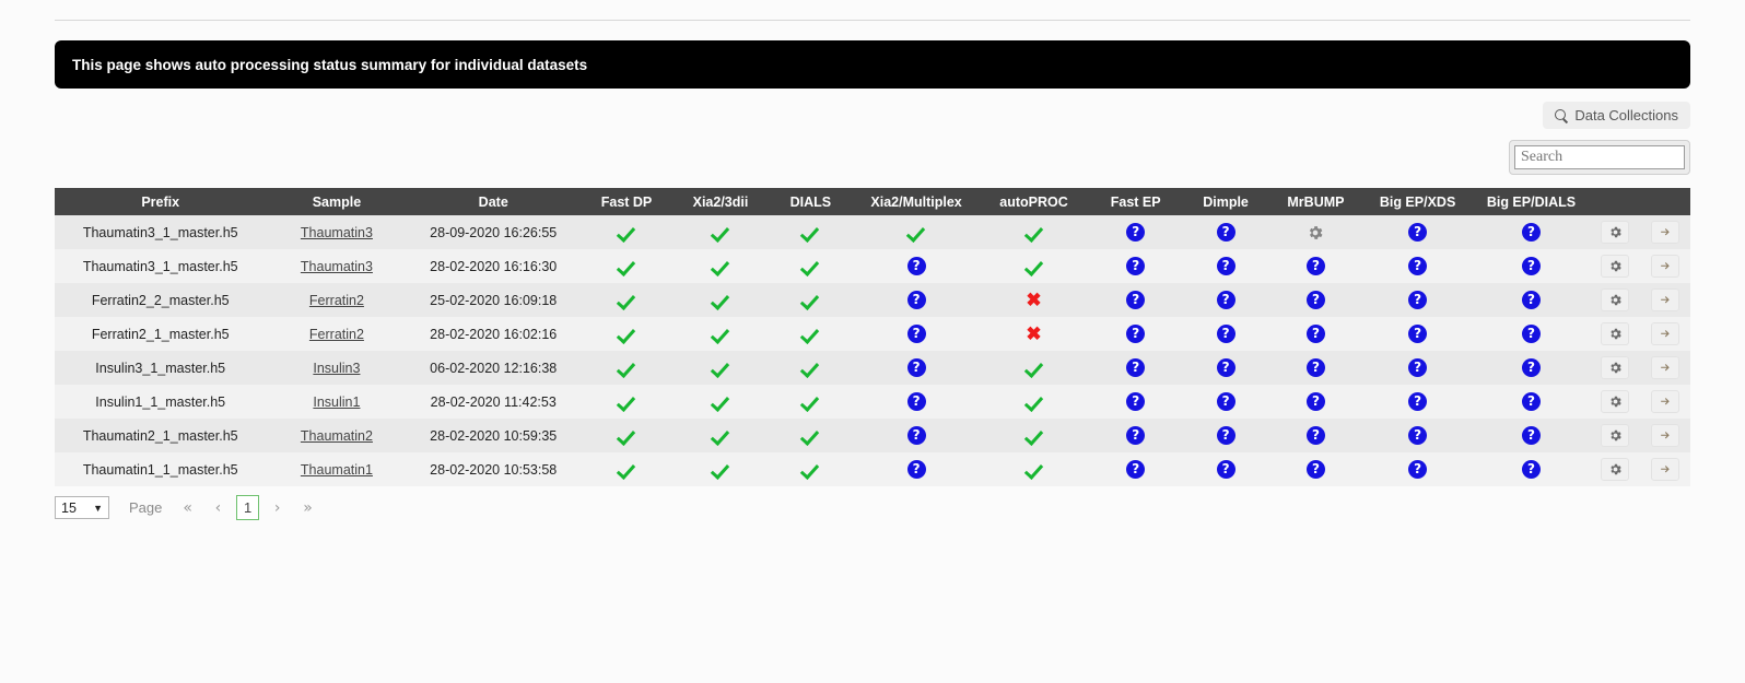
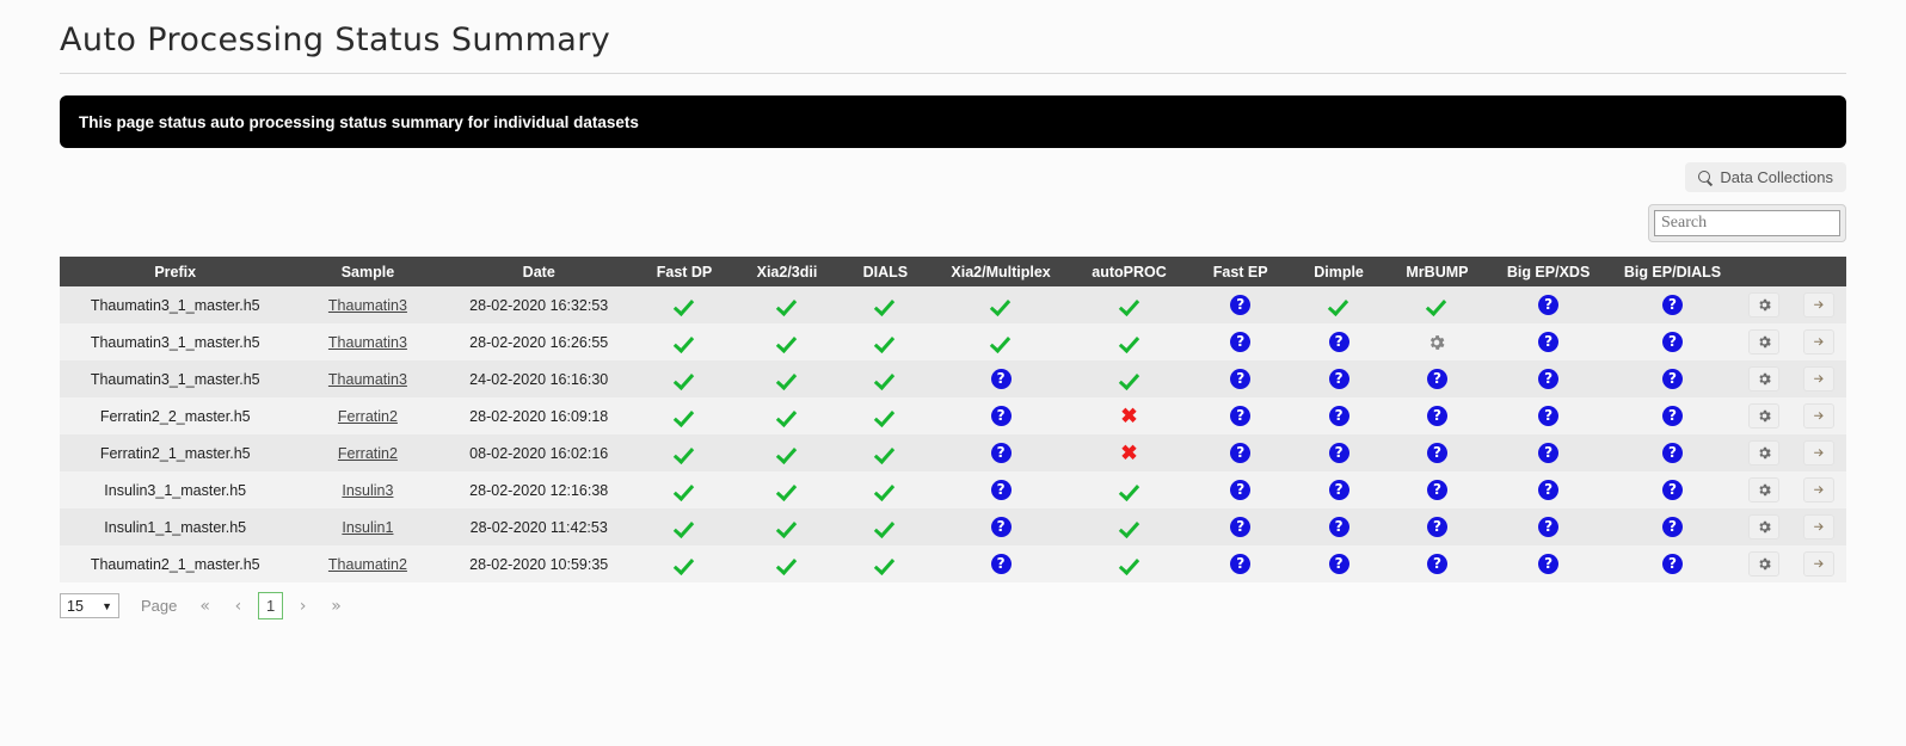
+ Auto Processing Status Summary
- This page shows auto processing status summary for individual datasets
+ This page status auto processing status summary for individual datasets
  Data Collections
  Search
  Prefix	Sample	Date	Fast DP	Xia2/3dii	DIALS	Xia2/Multiplex	autoPROC	Fast EP	Dimple	MrBUMP	Big EP/XDS	Big EP/DIALS
+ Thaumatin3_1_master.h5	Thaumatin3	28-02-2020 16:32:53						?			?	?
- Thaumatin3_1_master.h5	Thaumatin3	28-09-2020 16:26:55						?	?		?	?
+ Thaumatin3_1_master.h5	Thaumatin3	28-02-2020 16:26:55						?	?		?	?
- Thaumatin3_1_master.h5	Thaumatin3	28-02-2020 16:16:30				?		?	?	?	?	?
+ Thaumatin3_1_master.h5	Thaumatin3	24-02-2020 16:16:30				?		?	?	?	?	?
- Ferratin2_2_master.h5	Ferratin2	25-02-2020 16:09:18				?	✖	?	?	?	?	?
+ Ferratin2_2_master.h5	Ferratin2	28-02-2020 16:09:18				?	✖	?	?	?	?	?
- Ferratin2_1_master.h5	Ferratin2	28-02-2020 16:02:16				?	✖	?	?	?	?	?
+ Ferratin2_1_master.h5	Ferratin2	08-02-2020 16:02:16				?	✖	?	?	?	?	?
- Insulin3_1_master.h5	Insulin3	06-02-2020 12:16:38				?		?	?	?	?	?
+ Insulin3_1_master.h5	Insulin3	28-02-2020 12:16:38				?		?	?	?	?	?
  Insulin1_1_master.h5	Insulin1	28-02-2020 11:42:53				?		?	?	?	?	?
  Thaumatin2_1_master.h5	Thaumatin2	28-02-2020 10:59:35				?		?	?	?	?	?
- Thaumatin1_1_master.h5	Thaumatin1	28-02-2020 10:53:58				?		?	?	?	?	?
  15
  ▼
  Page
  «
  ‹
  1
  ›
  »
